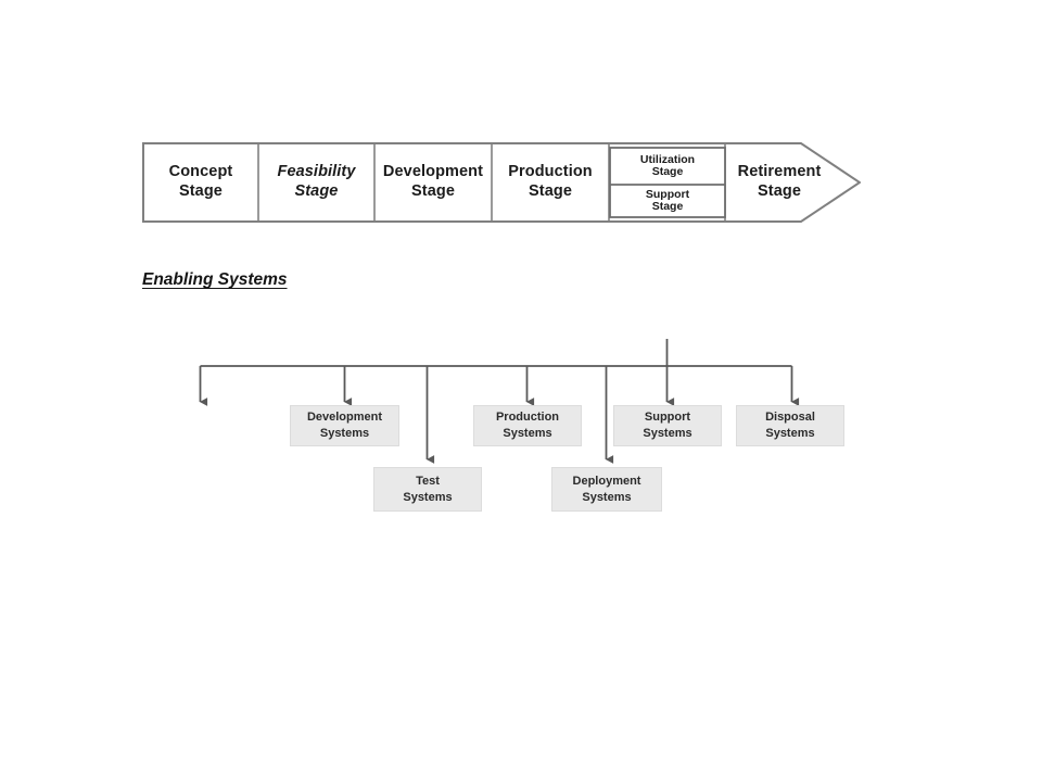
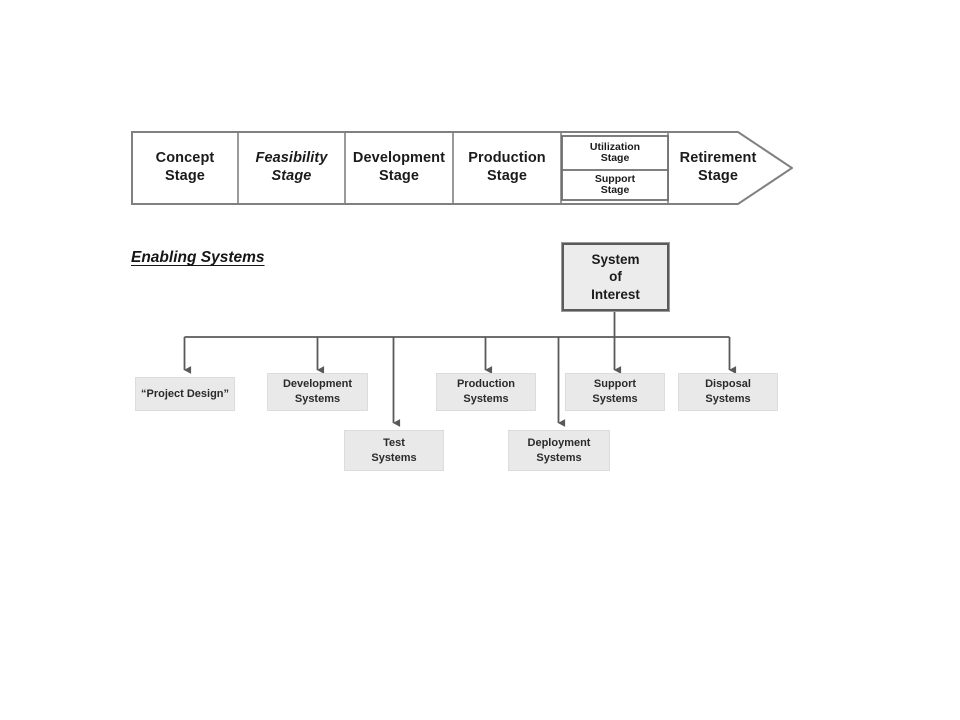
  Concept
  Stage
  Feasibility
  Stage
  Development
  Stage
  Production
  Stage
  Utilization
  Stage
  Support
  Stage
  Retirement
  Stage
  Enabling Systems
+ System
+ of
+ Interest
+ “Project Design”
  Development
  Systems
  Test
  Systems
  Production
  Systems
  Deployment
  Systems
  Support
  Systems
  Disposal
  Systems
